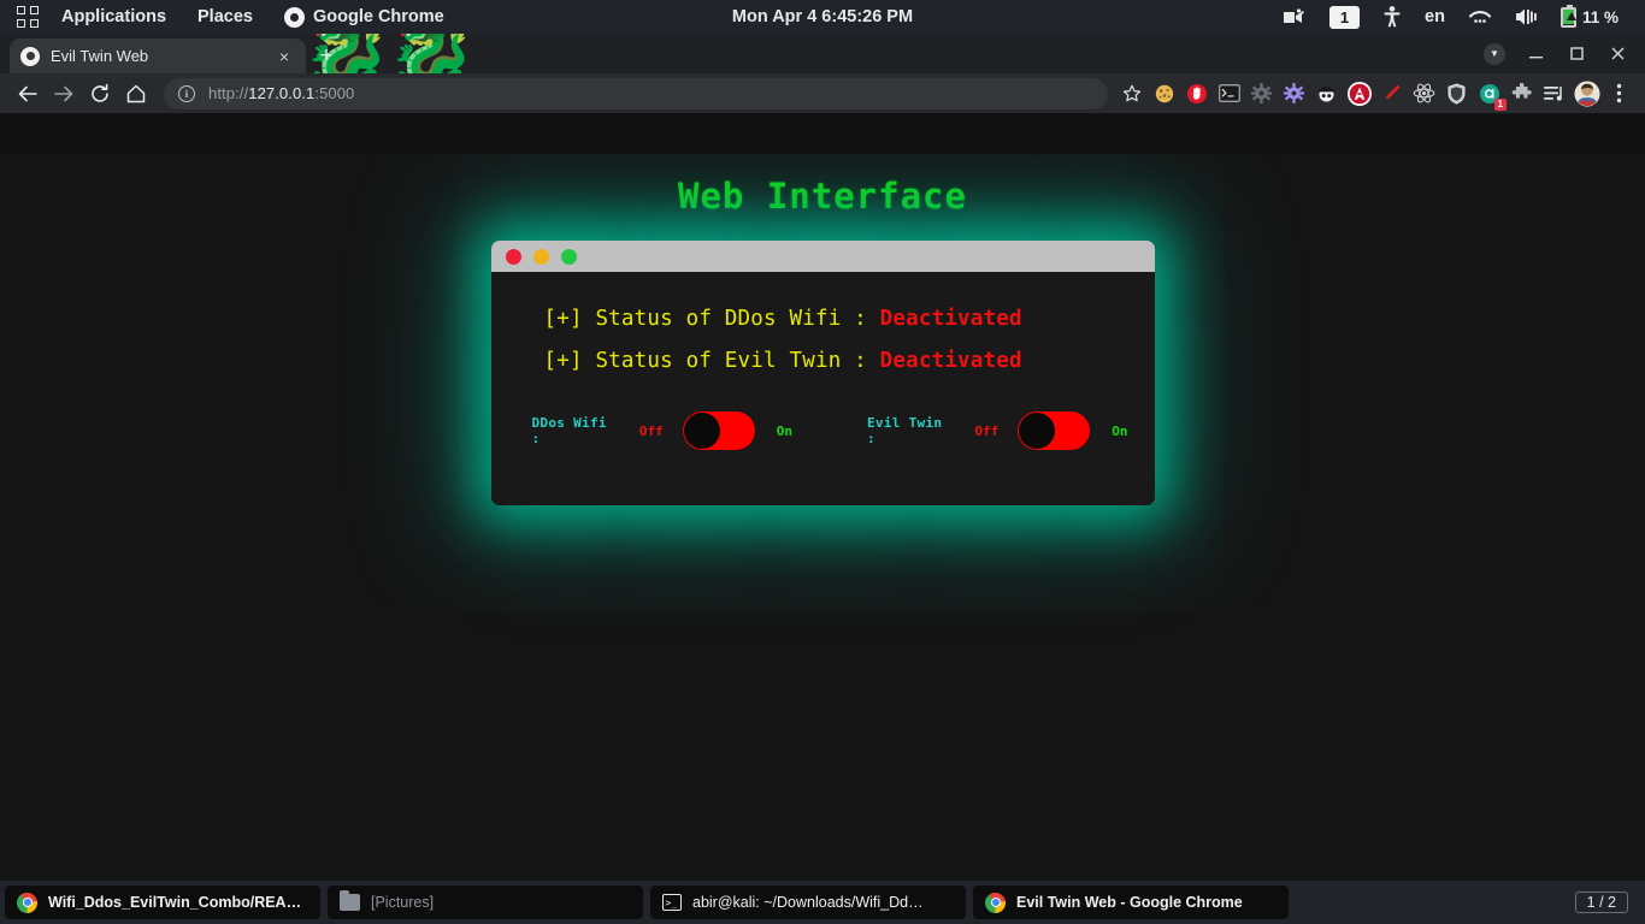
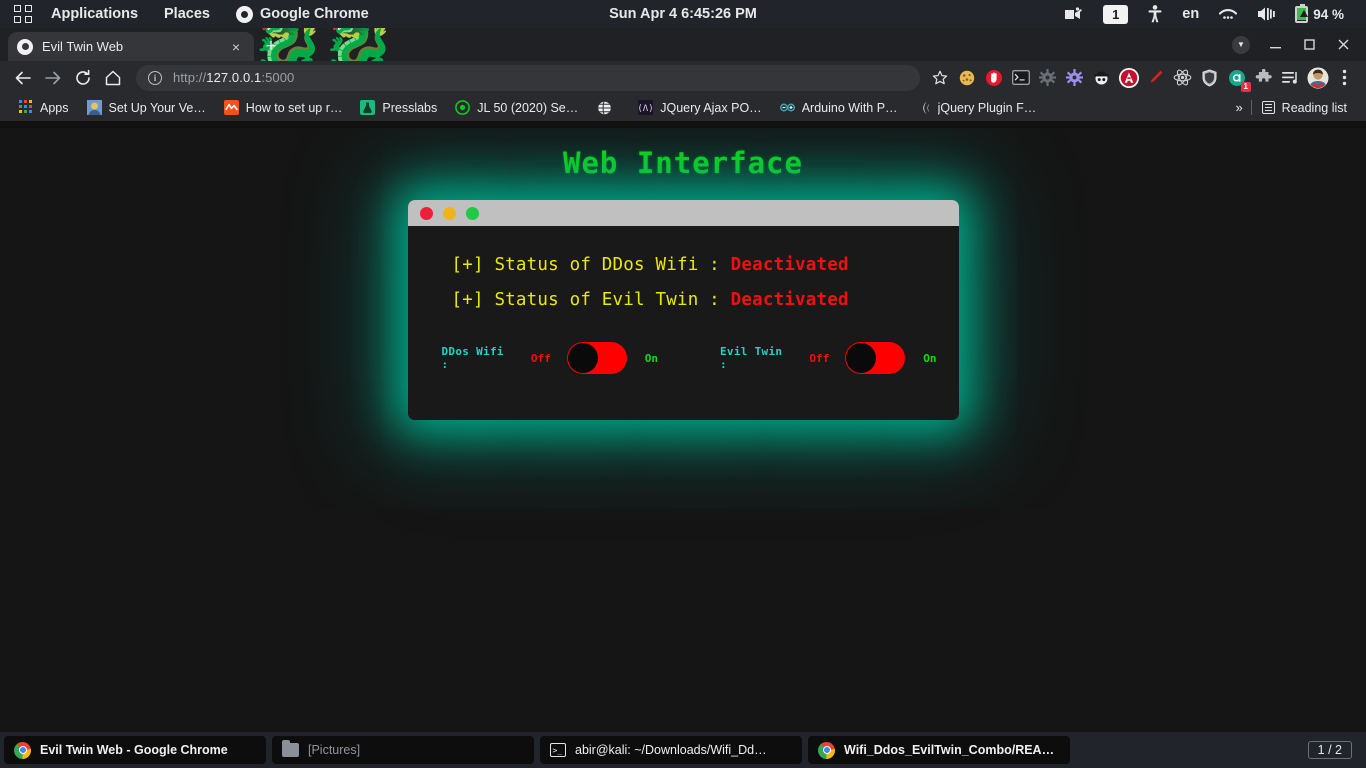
  Applications
  Places
  Google Chrome
- Mon Apr 4 6:45:26 PM
+ Sun Apr 4 6:45:26 PM
  1
  en
- 11 %
+ 94 %
  🐉🐉
  Evil Twin Web
  ×
  +
  ▼
  i
  http://127.0.0.1:5000
  1
+ Apps
+ Set Up Your Ve…
+ How to set up r…
+ Presslabs
+ JL 50 (2020) Se…
+ (Λ)
+ JQuery Ajax PO…
+ Arduino With P…
+ jQuery Plugin F…
+ »
+ Reading list
  Web Interface
  [+] Status of DDos Wifi : Deactivated
  [+] Status of Evil Twin : Deactivated
  DDos Wifi :
  Off
  On
  Evil Twin :
  Off
  On
- Wifi_Ddos_EvilTwin_Combo/REA…
+ Evil Twin Web - Google Chrome
  [Pictures]
  >_
  abir@kali: ~/Downloads/Wifi_Dd…
- Evil Twin Web - Google Chrome
+ Wifi_Ddos_EvilTwin_Combo/REA…
  1 / 2
